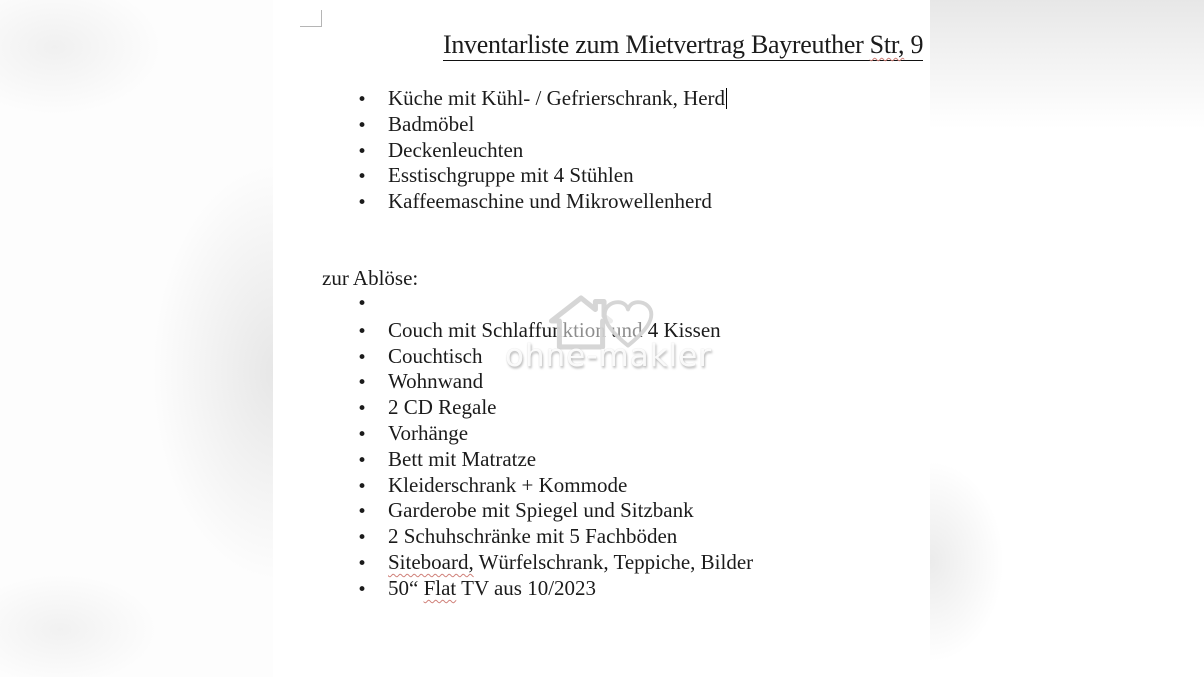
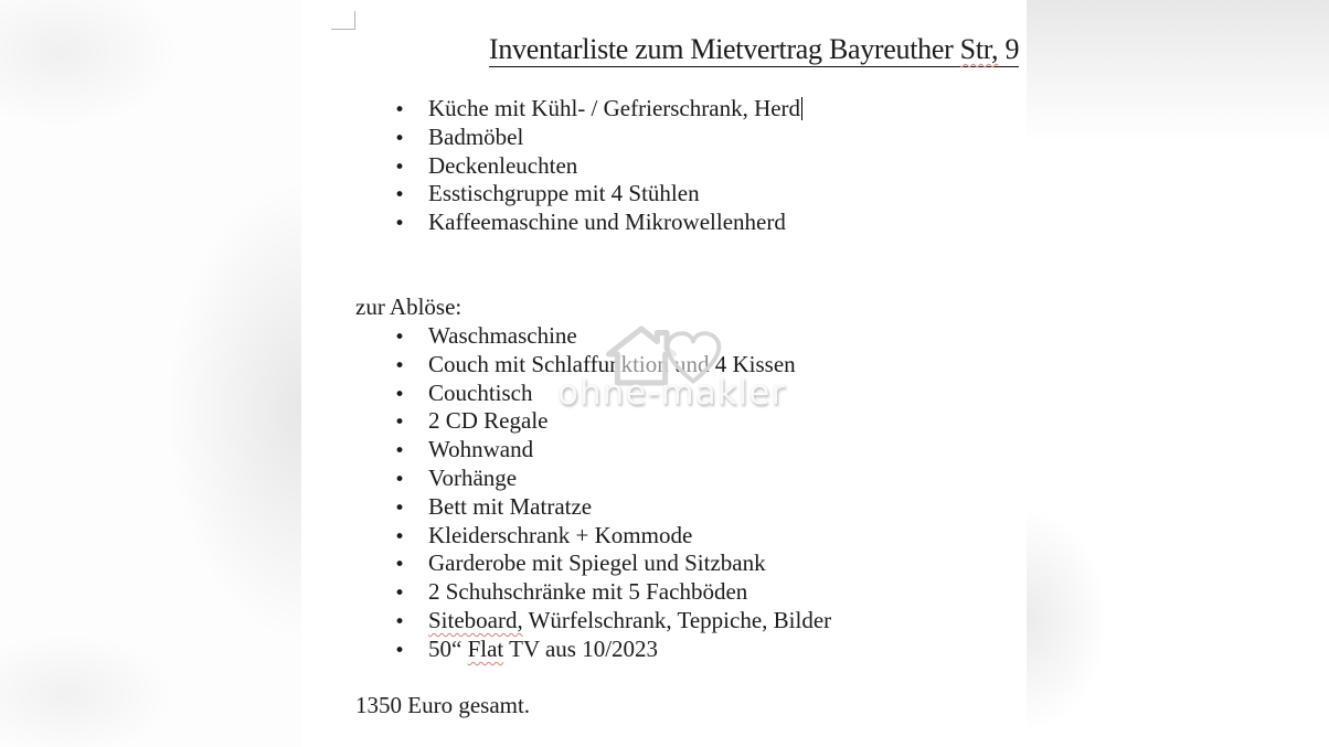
  Inventarliste zum Mietvertrag Bayreuther Str, 9
  •
  Küche mit Kühl- / Gefrierschrank, Herd
  •
  Badmöbel
  •
  Deckenleuchten
  •
  Esstischgruppe mit 4 Stühlen
  •
  Kaffeemaschine und Mikrowellenherd
  zur Ablöse:
  •
+ Waschmaschine
  •
  Couch mit Schlaffunktion und 4 Kissen
  •
  Couchtisch
  •
- Wohnwand
+ 2 CD Regale
  •
- 2 CD Regale
+ Wohnwand
  •
  Vorhänge
  •
  Bett mit Matratze
  •
  Kleiderschrank + Kommode
  •
  Garderobe mit Spiegel und Sitzbank
  •
  2 Schuhschränke mit 5 Fachböden
  •
  Siteboard, Würfelschrank, Teppiche, Bilder
  •
  50“ Flat TV aus 10/2023
+ 1350 Euro gesamt.
  ohne-makler
